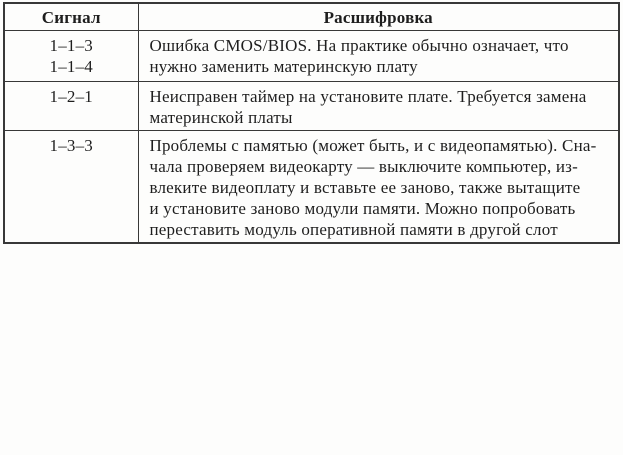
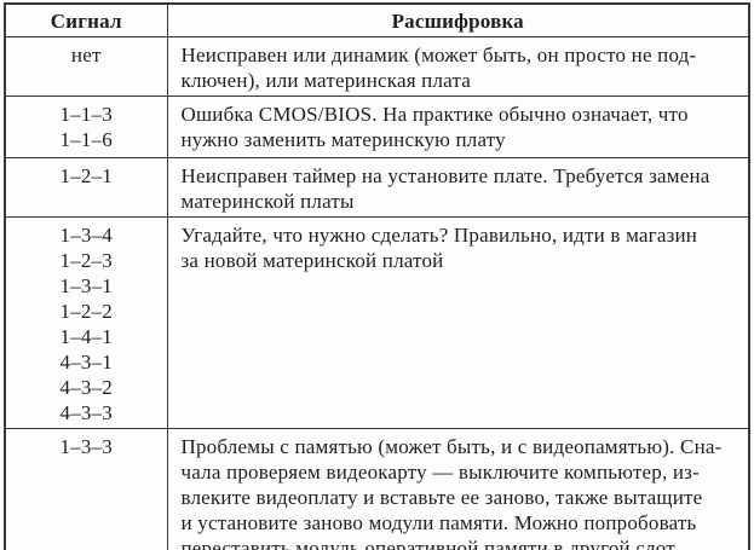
  Сигнал	Расшифровка
+ нет	Неисправен или динамик (может быть, он просто не под- ключен), или материнская плата
- 1–1–3 1–1–4	Ошибка CMOS/BIOS. На практике обычно означает, что нужно заменить материнскую плату
+ 1–1–3 1–1–6	Ошибка CMOS/BIOS. На практике обычно означает, что нужно заменить материнскую плату
  1–2–1	Неисправен таймер на установите плате. Требуется замена материнской платы
+ 1–3–4 1–2–3 1–3–1 1–2–2 1–4–1 4–3–1 4–3–2 4–3–3	Угадайте, что нужно сделать? Правильно, идти в магазин за новой материнской платой
  1–3–3	Проблемы с памятью (может быть, и с видеопамятью). Сна- чала проверяем видеокарту — выключите компьютер, из- влеките видеоплату и вставьте ее заново, также вытащите и установите заново модули памяти. Можно попробовать переставить модуль оперативной памяти в другой слот
